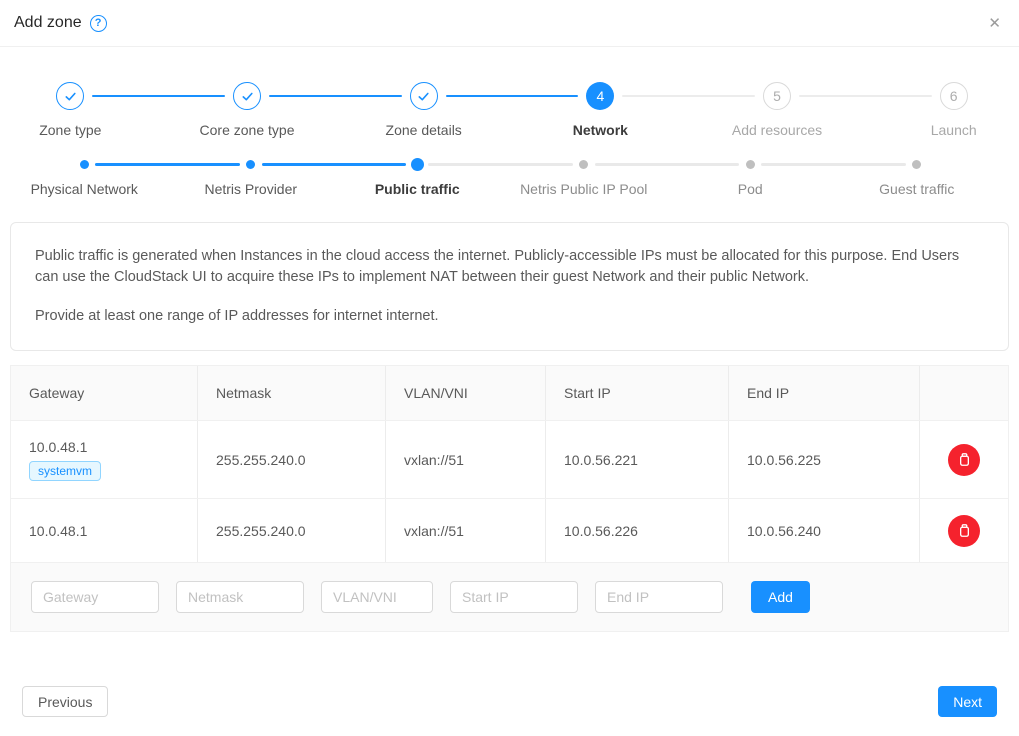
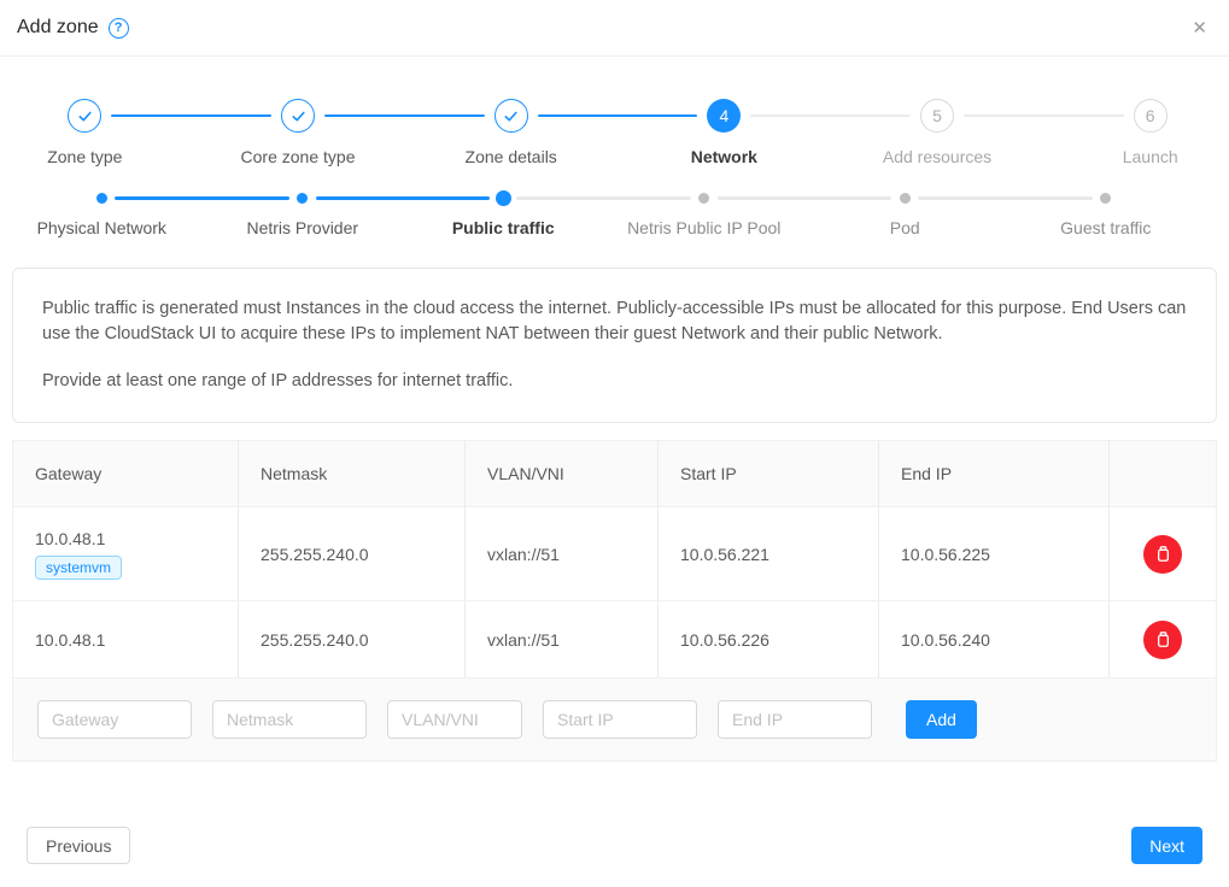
  Add zone
  ?
  ✕
  Zone type
  Core zone type
  Zone details
  4
  Network
  5
  Add resources
  6
  Launch
  Physical Network
  Netris Provider
  Public traffic
  Netris Public IP Pool
  Pod
  Guest traffic
- Public traffic is generated when Instances in the cloud access the internet. Publicly-accessible IPs must be allocated for this purpose. End Users can use the CloudStack UI to acquire these IPs to implement NAT between their guest Network and their public Network.
+ Public traffic is generated must Instances in the cloud access the internet. Publicly-accessible IPs must be allocated for this purpose. End Users can use the CloudStack UI to acquire these IPs to implement NAT between their guest Network and their public Network.
- Provide at least one range of IP addresses for internet internet.
+ Provide at least one range of IP addresses for internet traffic.
  Gateway
  Netmask
  VLAN/VNI
  Start IP
  End IP
  10.0.48.1
  systemvm
  255.255.240.0
  vxlan://51
  10.0.56.221
  10.0.56.225
  10.0.48.1
  255.255.240.0
  vxlan://51
  10.0.56.226
  10.0.56.240
  Gateway
  Netmask
  VLAN/VNI
  Start IP
  End IP
  Add
  Previous
  Next
